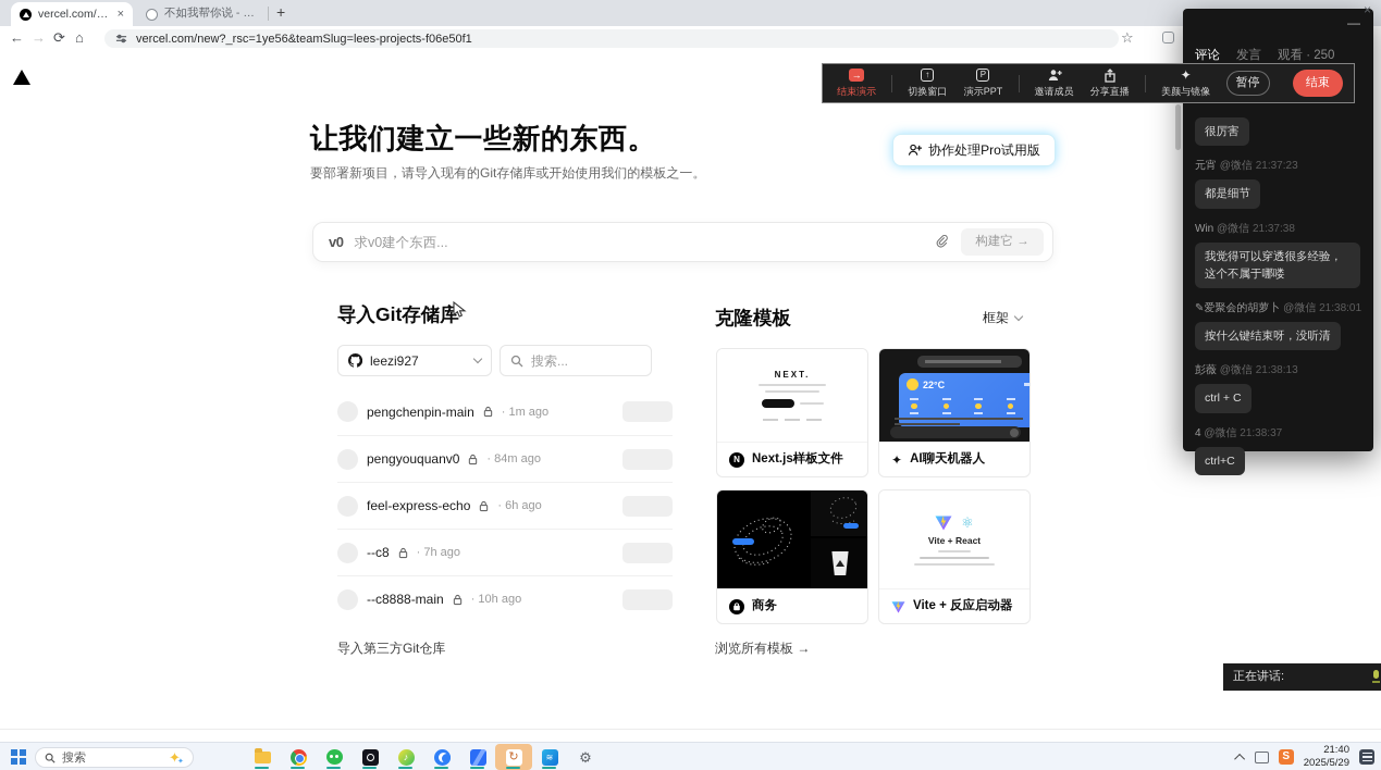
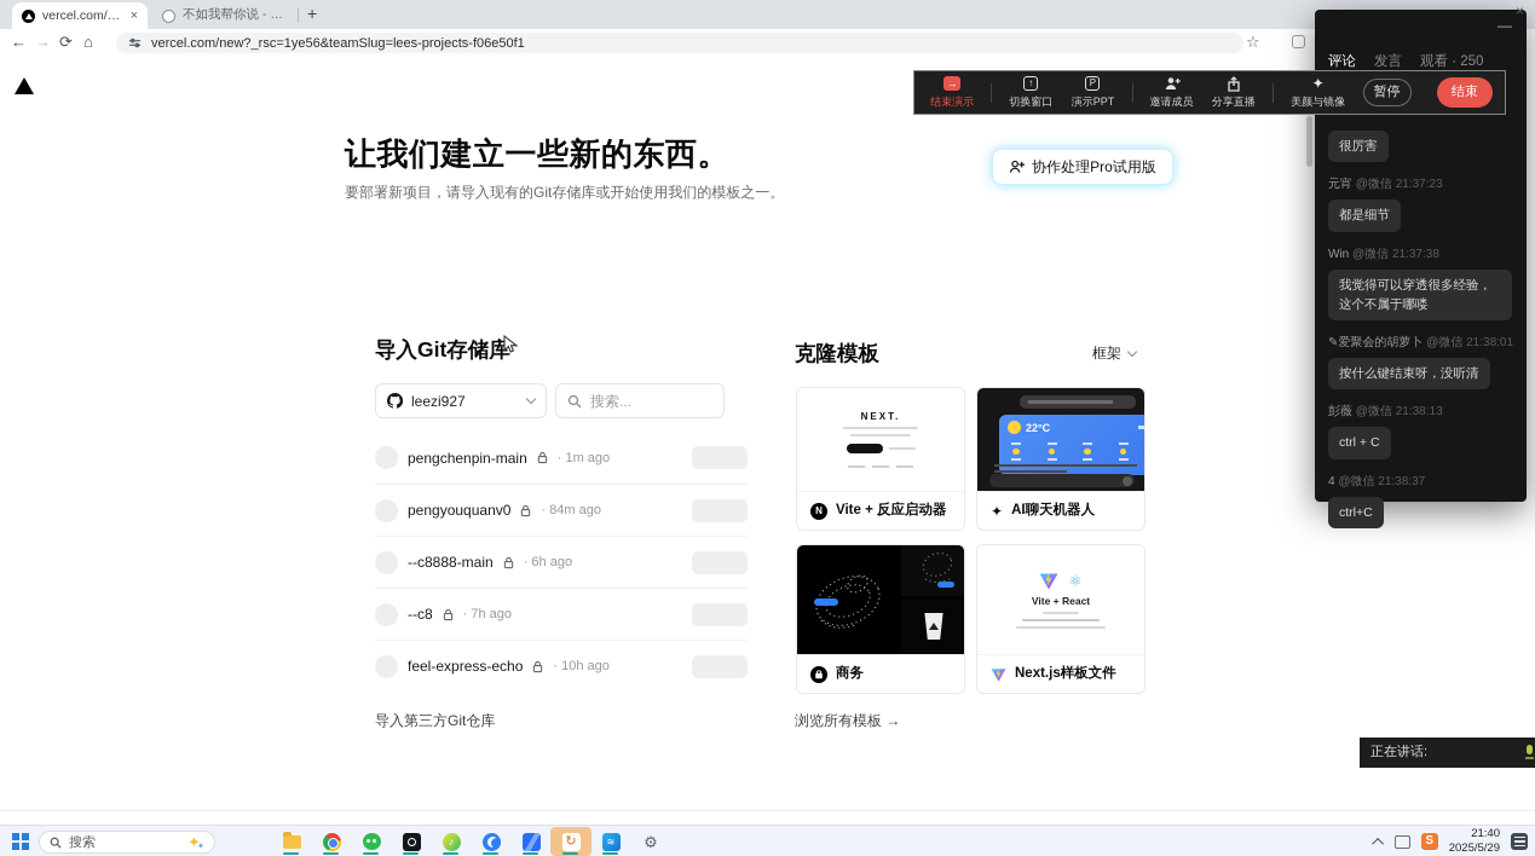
  vercel.com/ne
  ×
  不如我帮你说 - AI
  +
  ×
  ←
  →
  ⟳
  ⌂
  vercel.com/new?_rsc=1ye56&teamSlug=lees-projects-f06e50f1
  ☆
  让我们建立一些新的东西。
  要部署新项目，请导入现有的Git存储库或开始使用我们的模板之一。
  协作处理Pro试用版
- v0
- 求v0建个东西...
- 构建它 →
  导入Git存储库
  leezi927
  搜索...
  pengchenpin-main
  · 1m ago
  pengyouquanv0
  · 84m ago
- feel-express-echo
+ --c8888-main
  · 6h ago
  --c8
  · 7h ago
- --c8888-main
+ feel-express-echo
  · 10h ago
  导入第三方Git仓库
  克隆模板
  框架
  NEXT.
  N
- Next.js样板文件
+ Vite + 反应启动器
  22°C
  ✦
  AI聊天机器人
  商务
  ⚛
  Vite + React
- Vite + 反应启动器
+ Next.js样板文件
  浏览所有模板 →
  —
  评论
  发言
  观看 · 250
  很厉害
  元宵 @微信 21:37:23
  都是细节
  Win @微信 21:37:38
  我觉得可以穿透很多经验，这个不属于哪喽
  ✎爱聚会的胡萝卜 @微信 21:38:01
  按什么键结束呀，没听清
  彭薇 @微信 21:38:13
  ctrl + C
  4 @微信 21:38:37
  ctrl+C
  →
  结束演示
  ↑
  切换窗口
  P
  演示PPT
  邀请成员
  分享直播
  ✦
  美颜与镜像
  暂停
  结束
  正在讲话:
  搜索
  ✦
  ♪
  ↻
  ≋
  ⚙
  S
  21:40
  2025/5/29
